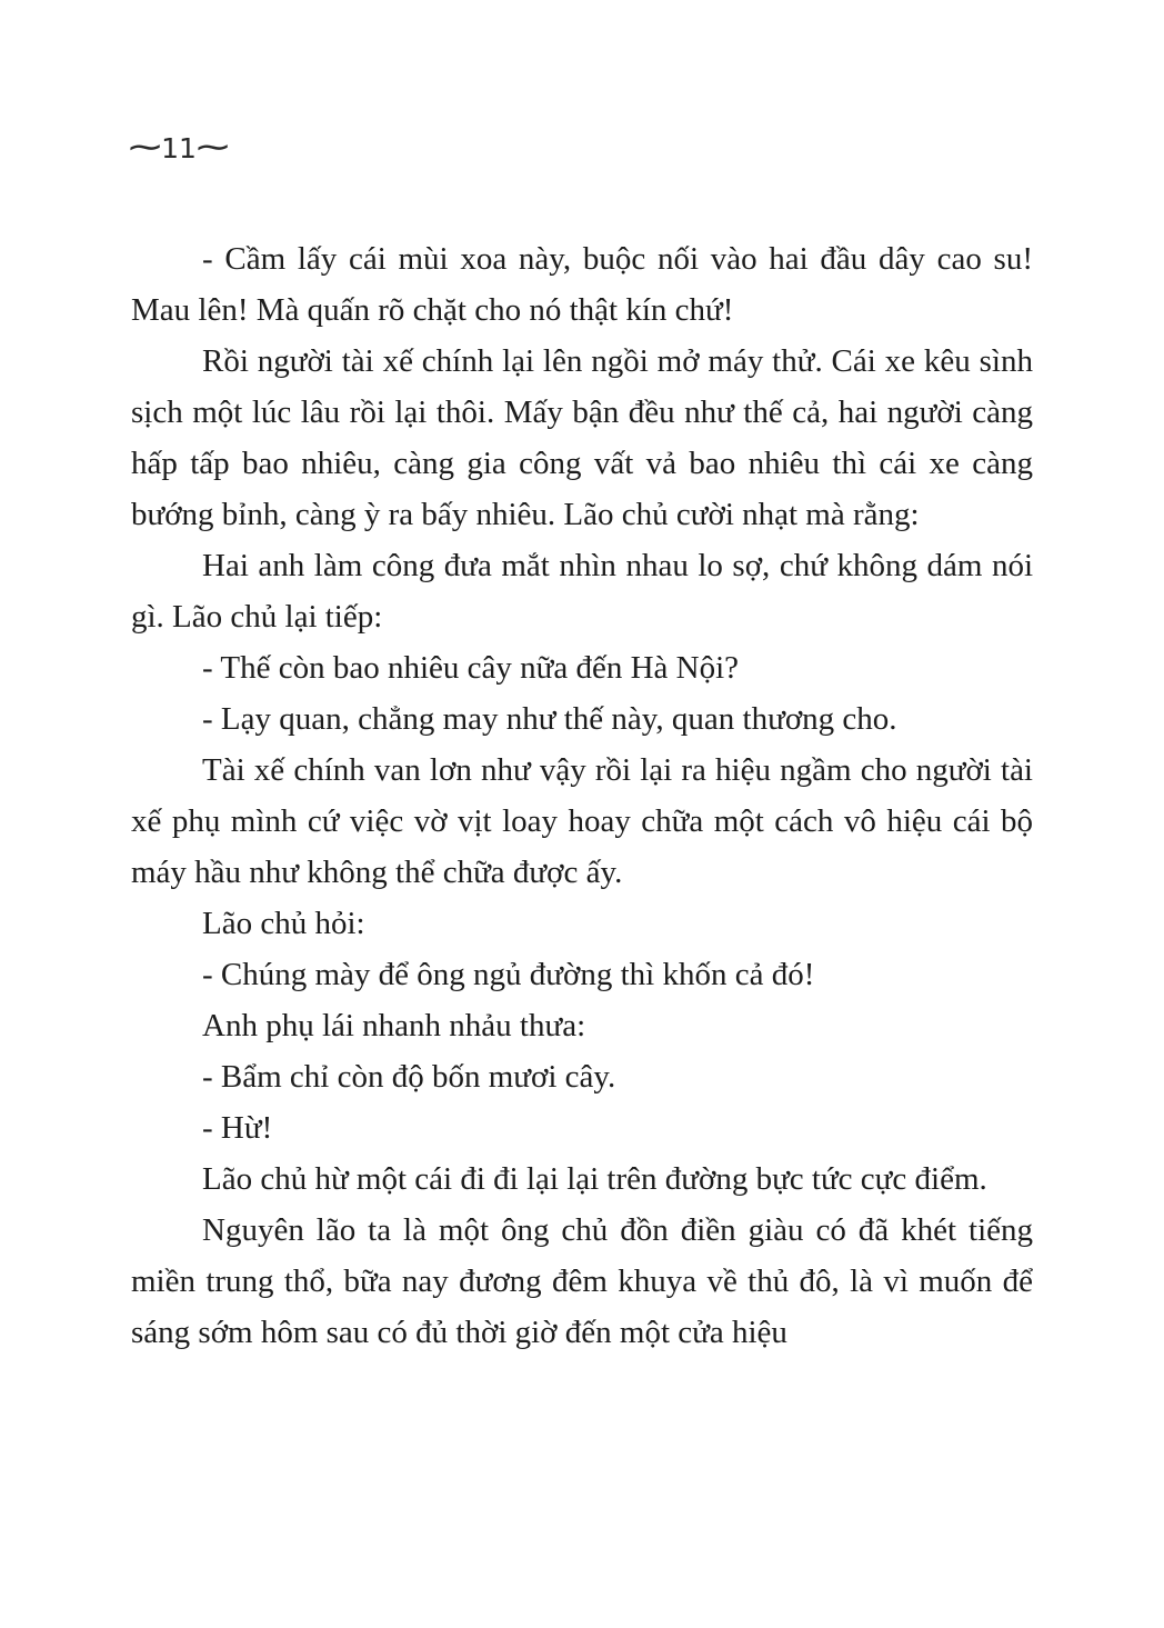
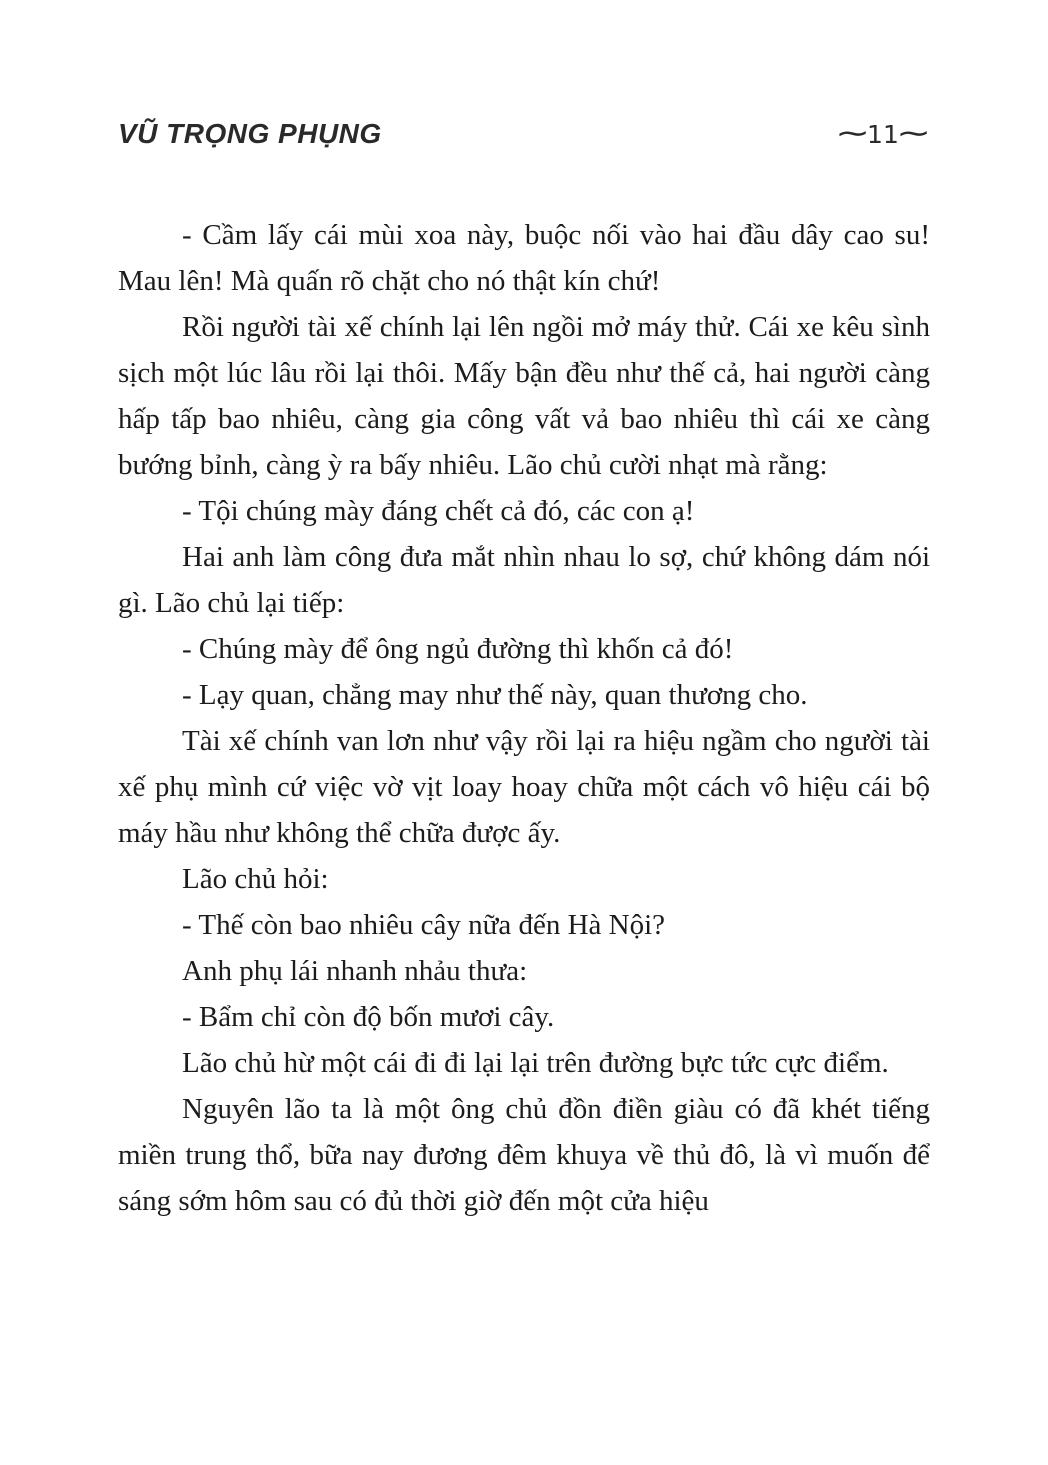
+ VŨ TRỌNG PHỤNG
  ∼
  11
  ∼
  - Cầm lấy cái mùi xoa này, buộc nối vào hai đầu dây cao su! Mau lên! Mà quấn rõ chặt cho nó thật kín chứ!
  Rồi người tài xế chính lại lên ngồi mở máy thử. Cái xe kêu sình sịch một lúc lâu rồi lại thôi. Mấy bận đều như thế cả, hai người càng hấp tấp bao nhiêu, càng gia công vất vả bao nhiêu thì cái xe càng bướng bỉnh, càng ỳ ra bấy nhiêu. Lão chủ cười nhạt mà rằng:
+ - Tội chúng mày đáng chết cả đó, các con ạ!
  Hai anh làm công đưa mắt nhìn nhau lo sợ, chứ không dám nói gì. Lão chủ lại tiếp:
- - Thế còn bao nhiêu cây nữa đến Hà Nội?
+ - Chúng mày để ông ngủ đường thì khốn cả đó!
  - Lạy quan, chẳng may như thế này, quan thương cho.
  Tài xế chính van lơn như vậy rồi lại ra hiệu ngầm cho người tài xế phụ mình cứ việc vờ vịt loay hoay chữa một cách vô hiệu cái bộ máy hầu như không thể chữa được ấy.
  Lão chủ hỏi:
- - Chúng mày để ông ngủ đường thì khốn cả đó!
+ - Thế còn bao nhiêu cây nữa đến Hà Nội?
  Anh phụ lái nhanh nhảu thưa:
  - Bẩm chỉ còn độ bốn mươi cây.
- - Hừ!
  Lão chủ hừ một cái đi đi lại lại trên đường bực tức cực điểm.
  Nguyên lão ta là một ông chủ đồn điền giàu có đã khét tiếng miền trung thổ, bữa nay đương đêm khuya về thủ đô, là vì muốn để sáng sớm hôm sau có đủ thời giờ đến một cửa hiệu
